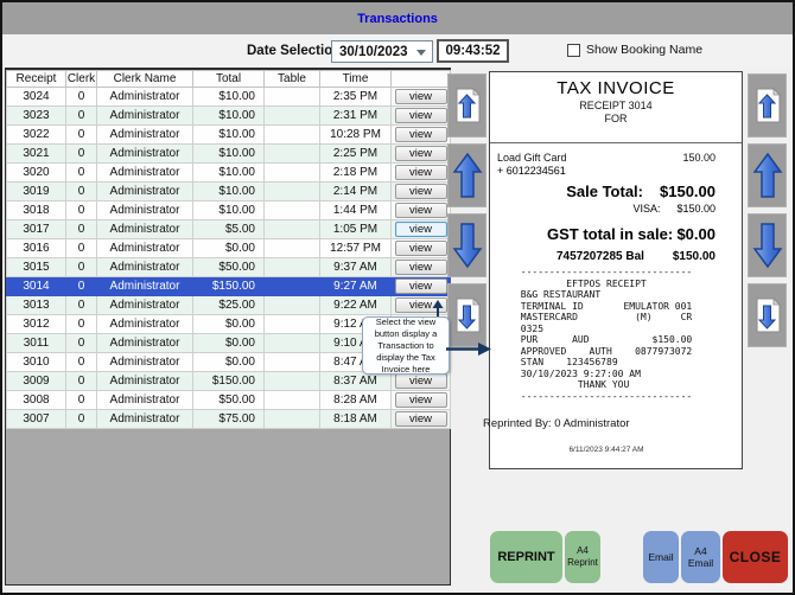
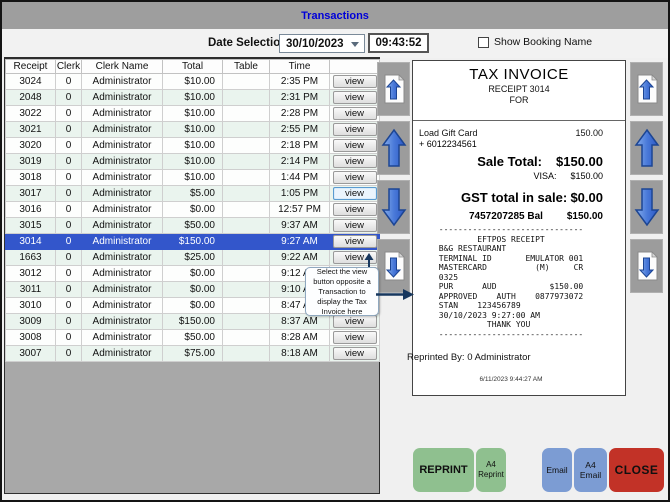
  Transactions
  Date Selectio
  30/10/2023
  09:43:52
  Show Booking Name
  Receipt	Clerk	Clerk Name	Total	Table	Time
  3024	0	Administrator	$10.00		2:35 PM	view
- 3023	0	Administrator	$10.00		2:31 PM	view
+ 2048	0	Administrator	$10.00		2:31 PM	view
- 3022	0	Administrator	$10.00		10:28 PM	view
+ 3022	0	Administrator	$10.00		2:28 PM	view
- 3021	0	Administrator	$10.00		2:25 PM	view
+ 3021	0	Administrator	$10.00		2:55 PM	view
  3020	0	Administrator	$10.00		2:18 PM	view
  3019	0	Administrator	$10.00		2:14 PM	view
  3018	0	Administrator	$10.00		1:44 PM	view
  3017	0	Administrator	$5.00		1:05 PM	view
  3016	0	Administrator	$0.00		12:57 PM	view
  3015	0	Administrator	$50.00		9:37 AM	view
  3014	0	Administrator	$150.00		9:27 AM	view
- 3013	0	Administrator	$25.00		9:22 AM	view
+ 1663	0	Administrator	$25.00		9:22 AM	view
  3012	0	Administrator	$0.00		9:12
  3011	0	Administrator	$0.00		9:10
  3010	0	Administrator	$0.00		8:47
  3009	0	Administrator	$150.00		8:37 AM	view
  3008	0	Administrator	$50.00		8:28 AM	view
  3007	0	Administrator	$75.00		8:18 AM	view
  TAX INVOICE
  RECEIPT 3014
  FOR
  Load Gift Card
  150.00
  + 6012234561
  Sale Total:
  $150.00
  VISA:
  $150.00
  GST total in sale:
  $0.00
  7457207285 Bal
  $150.00
  ------------------------------
  EFTPOS RECEIPT
  B&G RESTAURANT
  TERMINAL ID EMULATOR 001
  MASTERCARD (M) CR
  0325
  PUR AUD $150.00
  APPROVED AUTH 0877973072
  STAN 123456789
  30/10/2023 9:27:00 AM
  THANK YOU
  ------------------------------
  Reprinted By: 0 Administrator
- Select the view button display a Transaction to display the Tax Invoice here
+ Select the view button opposite a Transaction to display the Tax Invoice here
  REPRINT
  A4
  Reprint
  Email
  A4
  Email
  CLOSE
